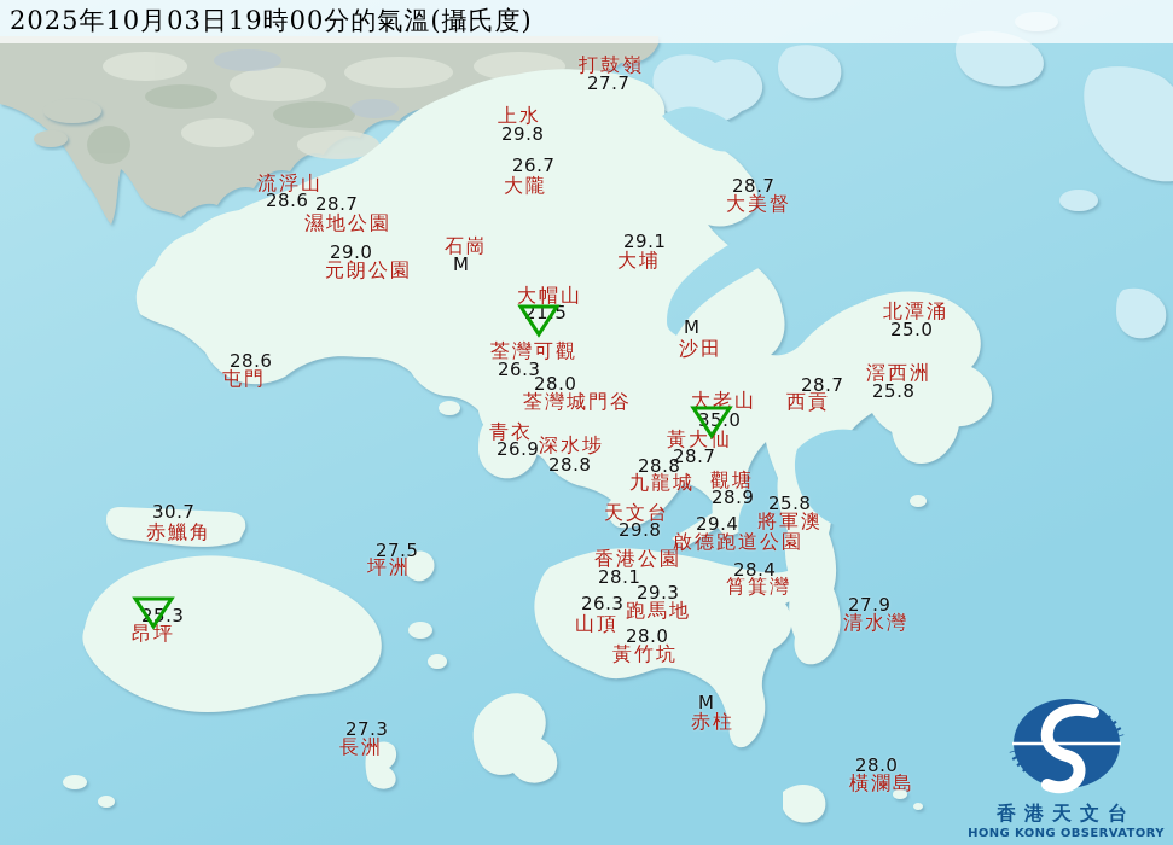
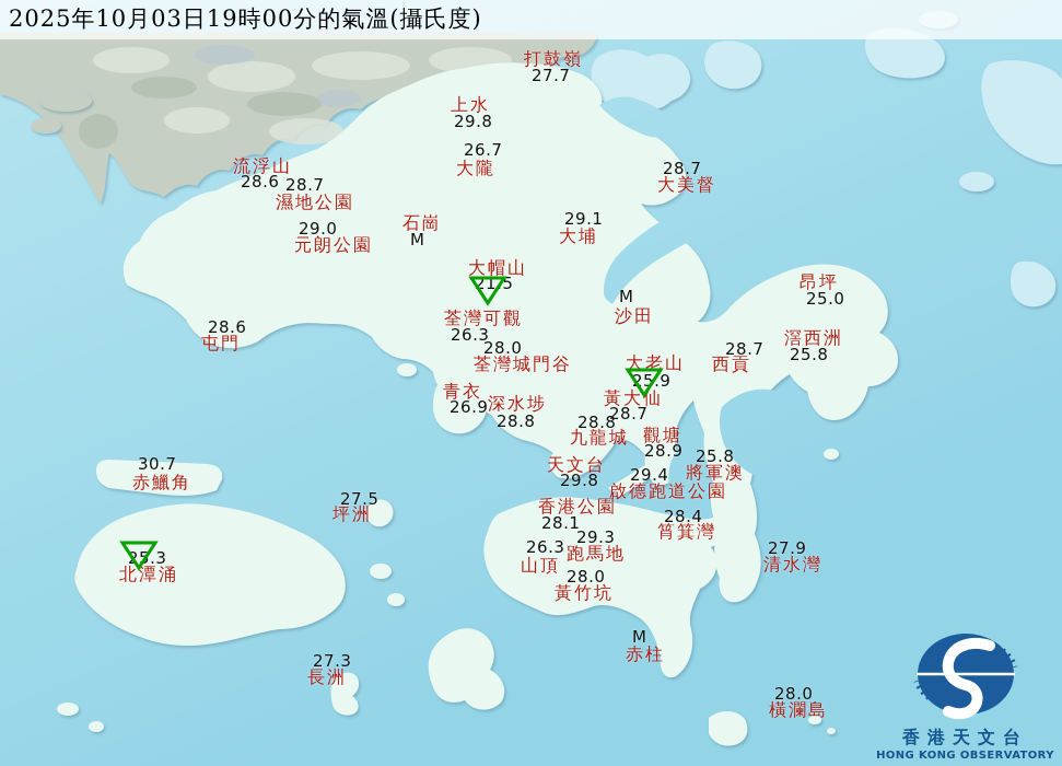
  2025年10月03日19時00分的氣溫(攝氏度)
  27.7
  打鼓嶺
  29.8
  上水
  26.7
  大隴
  28.6
  流浮山
  28.7
  濕地公園
  29.0
  元朗公園
  M
  石崗
  29.1
  大埔
  28.7
  大美督
  215
  大帽山
  26.3
  荃灣可觀
  M
  沙田
  25.0
- 北潭涌
+ 昂坪
  25.8
  滘西洲
  28.7
  西貢
  28.6
  屯門
  28.0
  荃灣城門谷
  26.9
  青衣
  28.8
  深水埗
- 35.0
+ 25.9
  大老山
  28.7
  黃大仙
  28.8
  九龍城
  28.9
  觀塘
  25.8
  將軍澳
  29.8
  天文台
  29.4
  啟德跑道公園
  28.1
  香港公園
  28.4
  筲箕灣
  29.3
  跑馬地
  26.3
  山頂
  28.0
  黃竹坑
  30.7
  赤鱲角
  27.5
  坪洲
- 昂坪
+ 北潭涌
  27.3
  長洲
  M
  赤柱
  27.9
  清水灣
  28.0
  橫瀾島
  香港天文台
  HONG KONG OBSERVATORY
